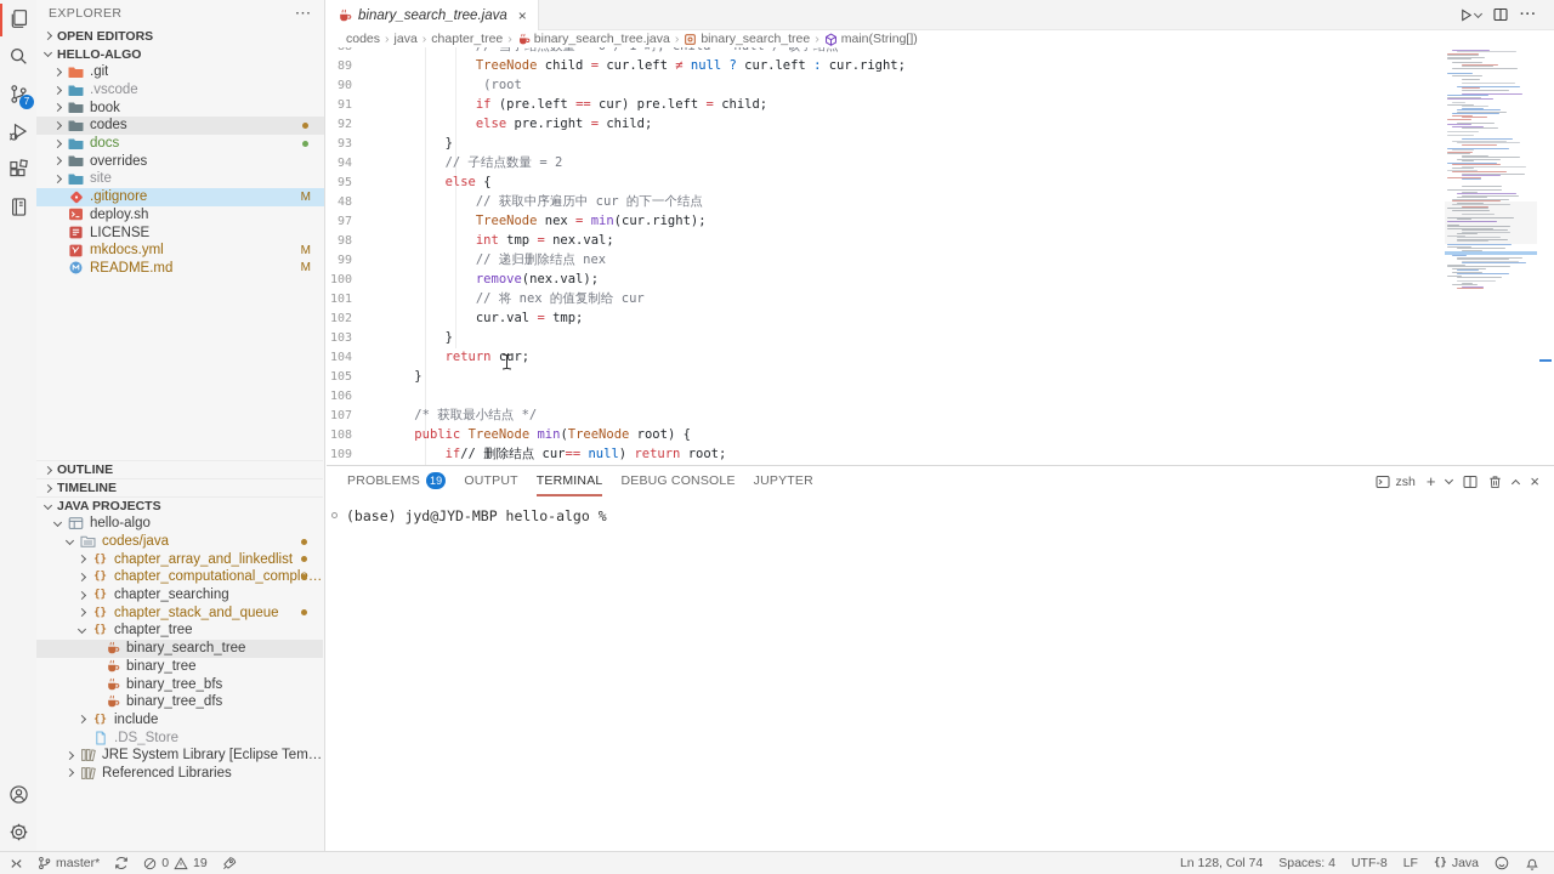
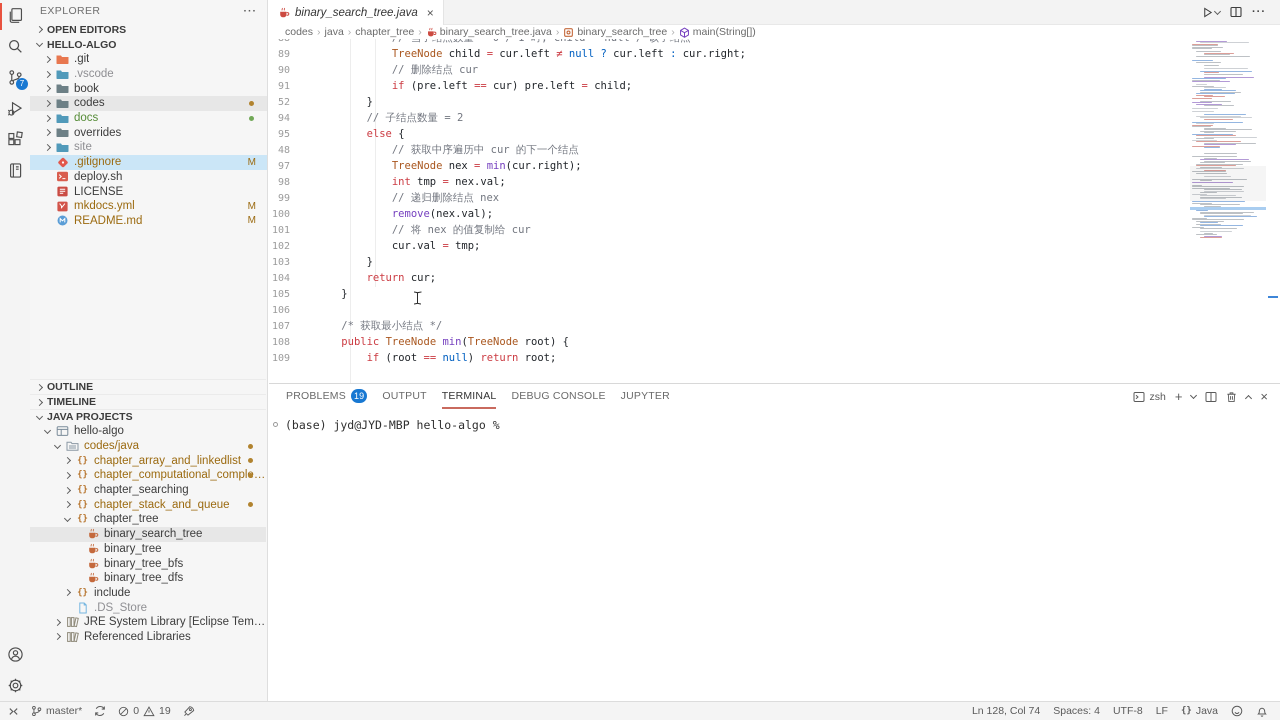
  7
  EXPLORER
  ···
  OPEN EDITORS
  HELLO-ALGO
  .git
  .vscode
  book
  codes
  docs
  overrides
  site
  .gitignore
  M
  deploy.sh
  LICENSE
  mkdocs.yml
  M
  README.md
  M
  OUTLINE
  TIMELINE
  JAVA PROJECTS
  hello-algo
  codes/java
  {}
  chapter_array_and_linkedlist
  {}
  chapter_computational_complxit
  {}
  chapter_searching
  {}
  chapter_stack_and_queue
  {}
  chapter_tree
  binary_search_tree
  binary_tree
  binary_tree_bfs
  binary_tree_dfs
  {}
  include
  .DS_Store
  JRE System Library [Eclipse Temuri
  Referenced Libraries
  binary_search_tree.java
  ×
  ···
  codes
  ›
  java
  ›
  chapter_tree
  ›
  binary_search_tree.java
  ›
  binary_search_tree
  ›
  main(String[])
  89 TreeNode child = cur.left ≠ null ? cur.left : cur.right;
- 90 (root
+ 90 // 删除结点 cur
  91 if (pre.left == cur) pre.left = child;
- 92 else pre.right = child;
- 93 }
+ 52 }
  94 // 子结点数量 = 2
  95 else {
  48 // 获取中序遍历中 cur 的下一个结点
  97 TreeNode nex = min(cur.right);
  98 int tmp = nex.val;
  99 // 递归删除结点 nex
  100 remove(nex.val);
  101 // 将 nex 的值复制给 cur
  102 cur.val = tmp;
  103 }
  104 return cur;
  105 }
  106
  107 /* 获取最小结点 */
  108 public TreeNode min(TreeNode root) {
- 109 if// 删除结点 cur== null) return root;
+ 109 if (root == null) return root;
  PROBLEMS
  19
  OUTPUT
  TERMINAL
  DEBUG CONSOLE
  JUPYTER
  zsh
  +
  ×
  (base) jyd@JYD-MBP hello-algo %
  master*
  0
  19
  Ln 128, Col 74
  Spaces: 4
  UTF-8
  LF
  {}
  Java
